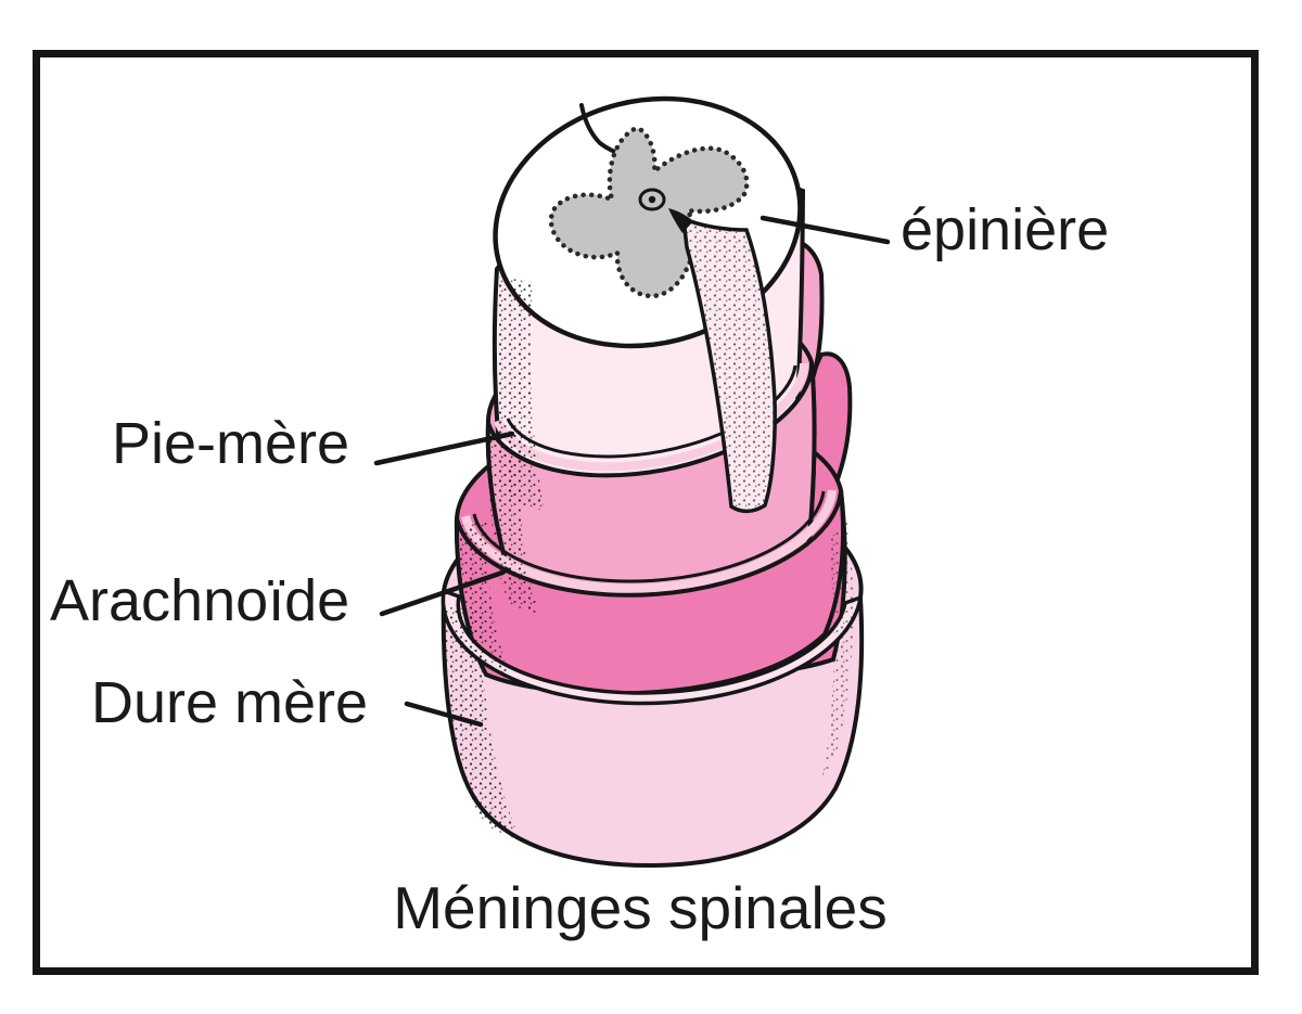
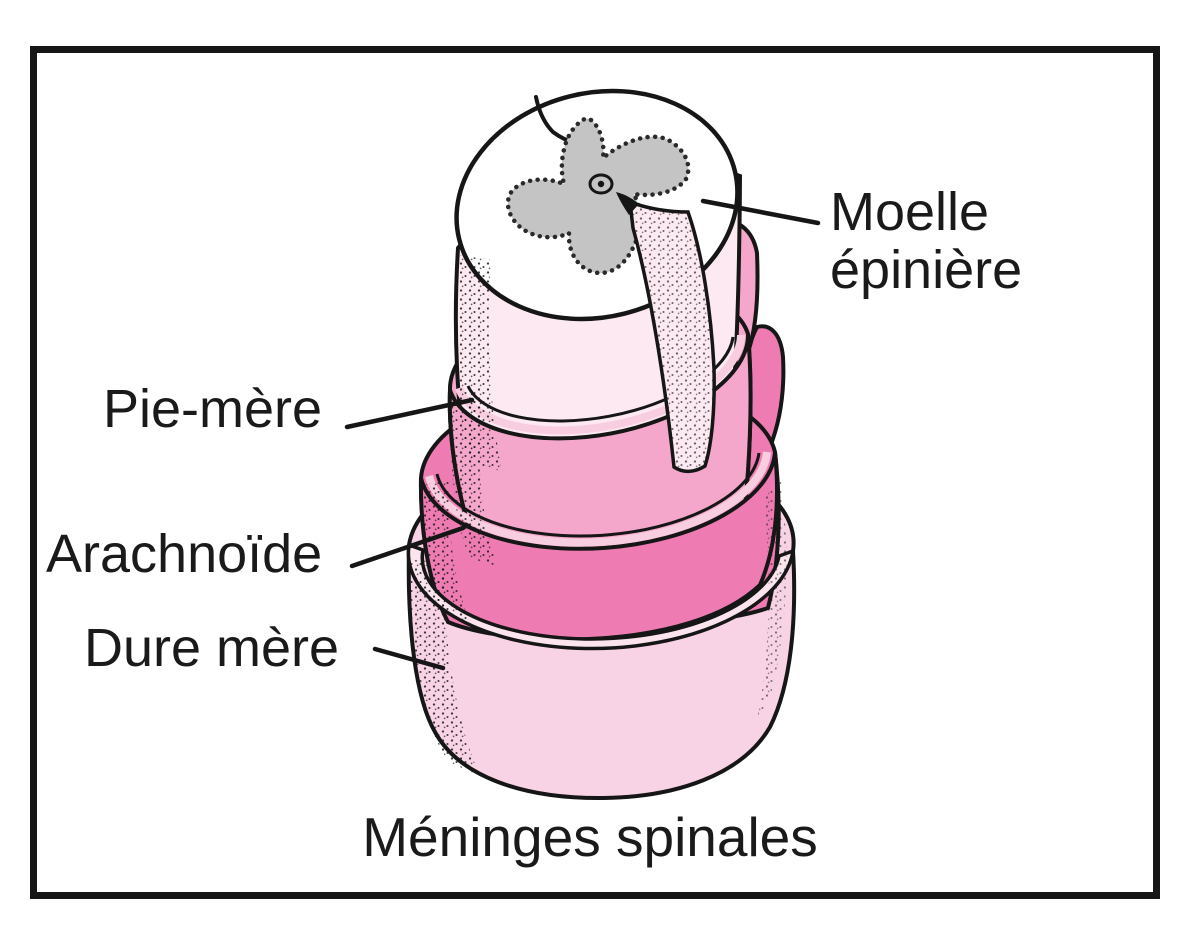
+ Moelle
  épinière
  Pie-mère
  Arachnoïde
  Dure mère
  Méninges spinales
